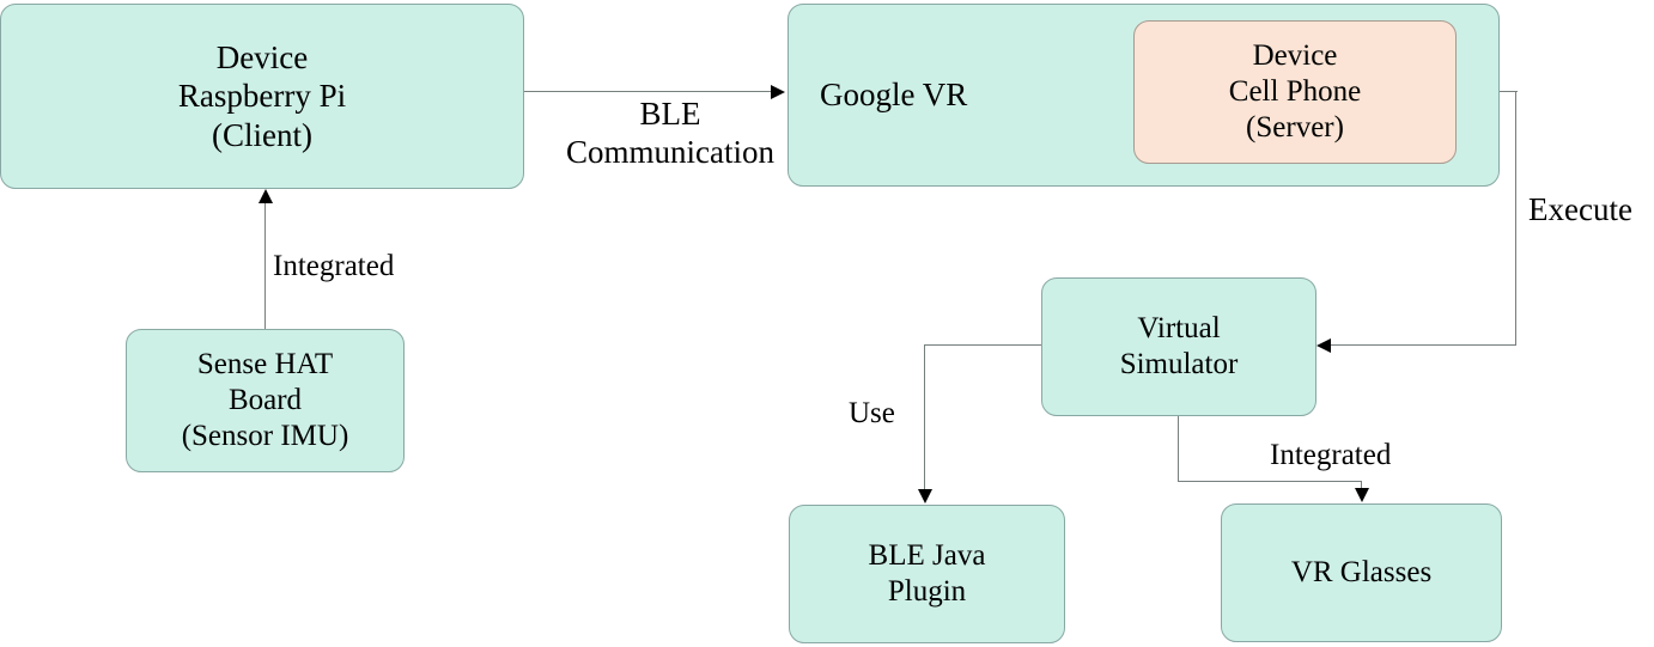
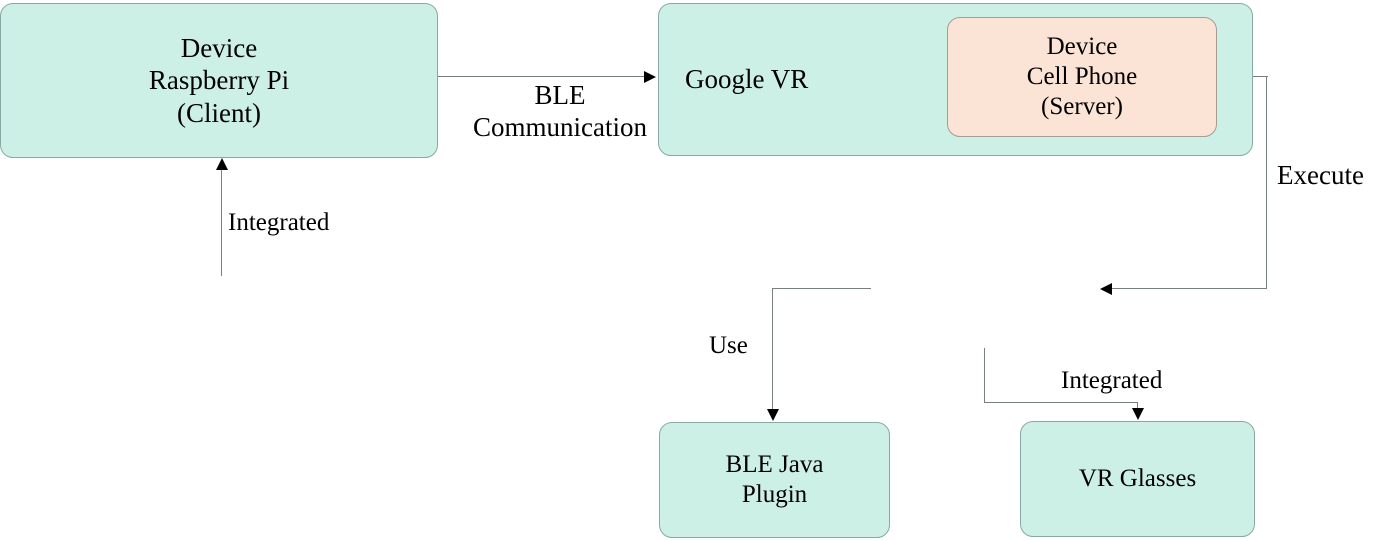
  BLE
  Communication
  Integrated
  Execute
  Use
  Integrated
  Device
  Raspberry Pi
  (Client)
  Google VR
  Device
  Cell Phone
  (Server)
- Sense HAT
- Board
- (Sensor IMU)
- Virtual
- Simulator
  BLE Java
  Plugin
  VR Glasses
